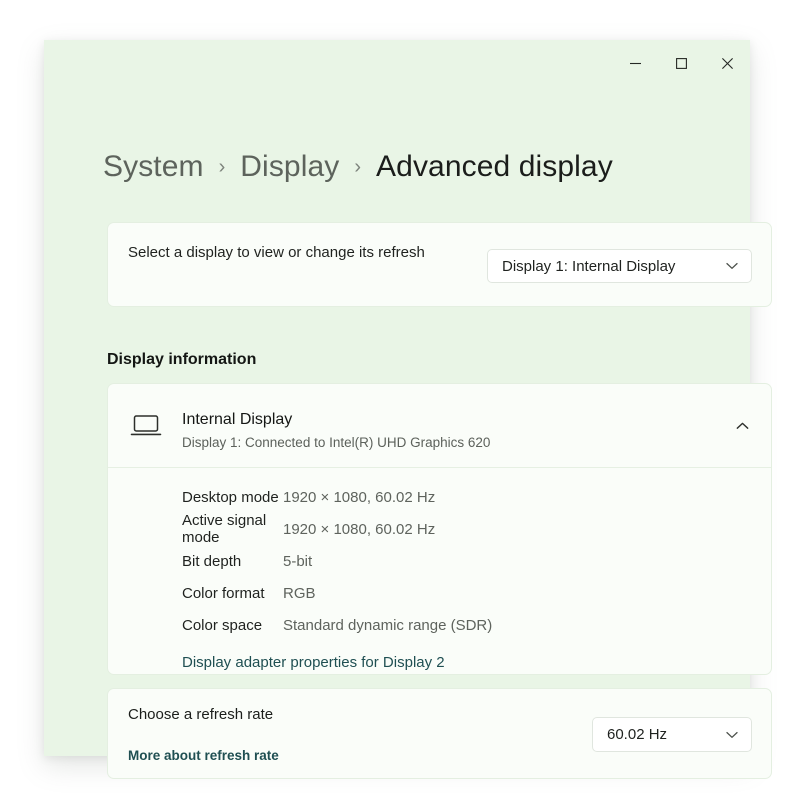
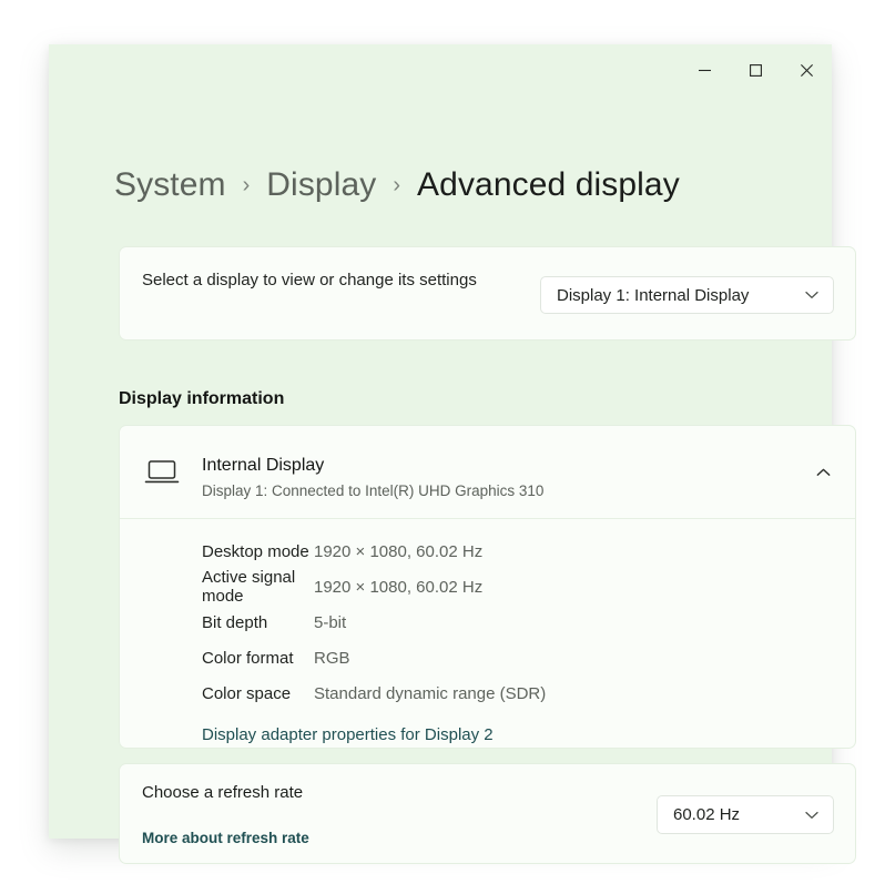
  System
  ›
  Display
  ›
  Advanced display
- Select a display to view or change its refresh
+ Select a display to view or change its settings
  Display 1: Internal Display
  Display information
  Internal Display
- Display 1: Connected to Intel(R) UHD Graphics 620
+ Display 1: Connected to Intel(R) UHD Graphics 310
  Desktop mode
  1920 × 1080, 60.02 Hz
  Active signal mode
  1920 × 1080, 60.02 Hz
  Bit depth
  5-bit
  Color format
  RGB
  Color space
  Standard dynamic range (SDR)
  Display adapter properties for Display 2
  Choose a refresh rate
  More about refresh rate
  60.02 Hz
